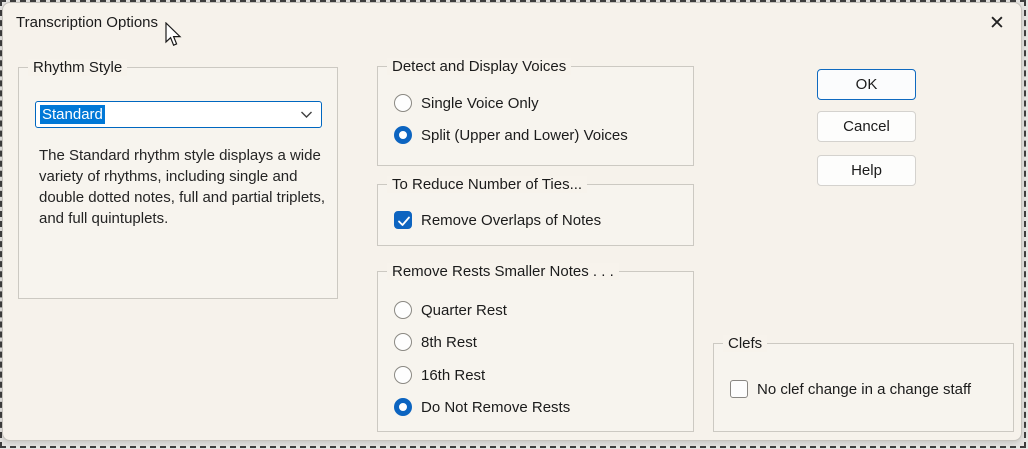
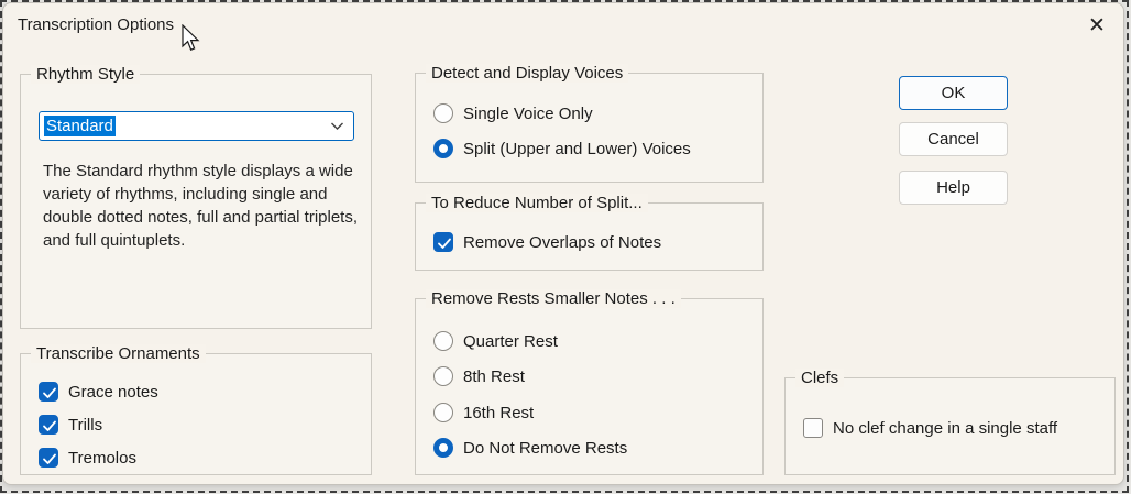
  Transcription Options
  ✕
  Rhythm Style
  Standard
  The Standard rhythm style displays a wide variety of rhythms, including single and double dotted notes, full and partial triplets, and full quintuplets.
+ Transcribe Ornaments
+ Grace notes
+ Trills
+ Tremolos
  Detect and Display Voices
  Single Voice Only
  Split (Upper and Lower) Voices
- To Reduce Number of Ties...
+ To Reduce Number of Split...
  Remove Overlaps of Notes
  Remove Rests Smaller Notes . . .
  Quarter Rest
  8th Rest
  16th Rest
  Do Not Remove Rests
  Clefs
- No clef change in a change staff
+ No clef change in a single staff
  OK
  Cancel
  Help
